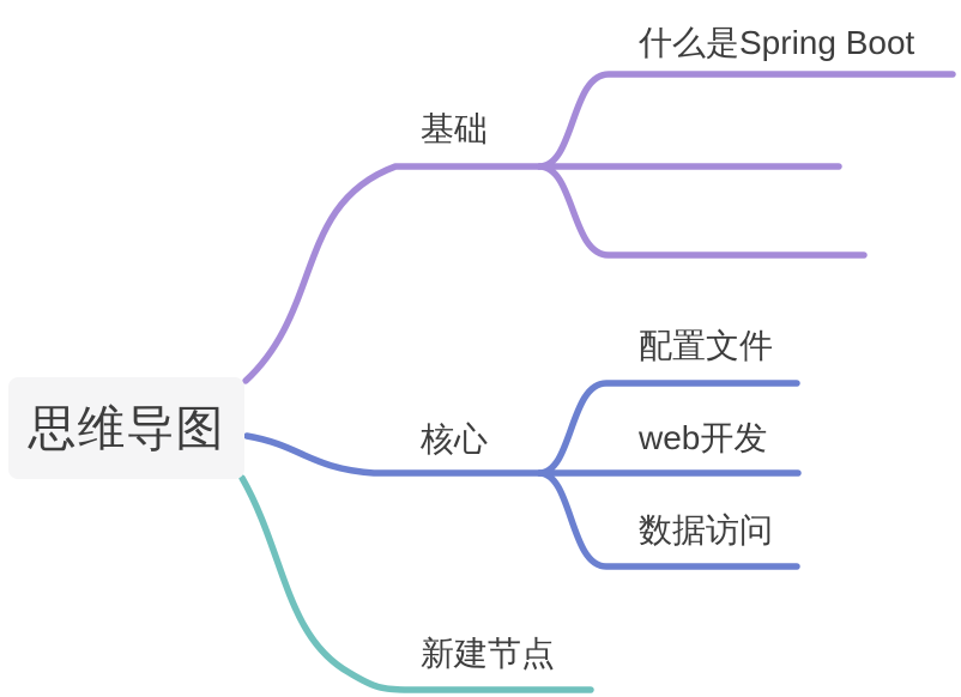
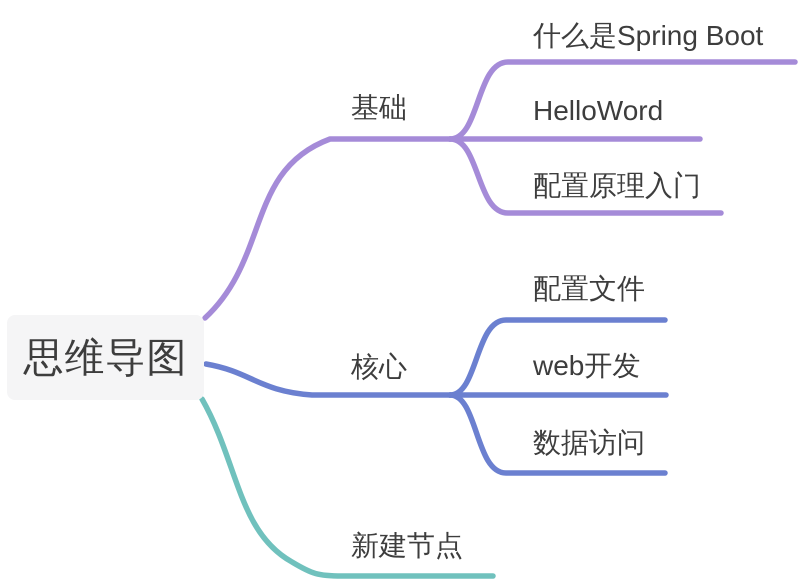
  思维导图
  基础
  核心
  新建节点
  什么是Spring Boot
+ HelloWord
+ 配置原理入门
  配置文件
  web开发
  数据访问
